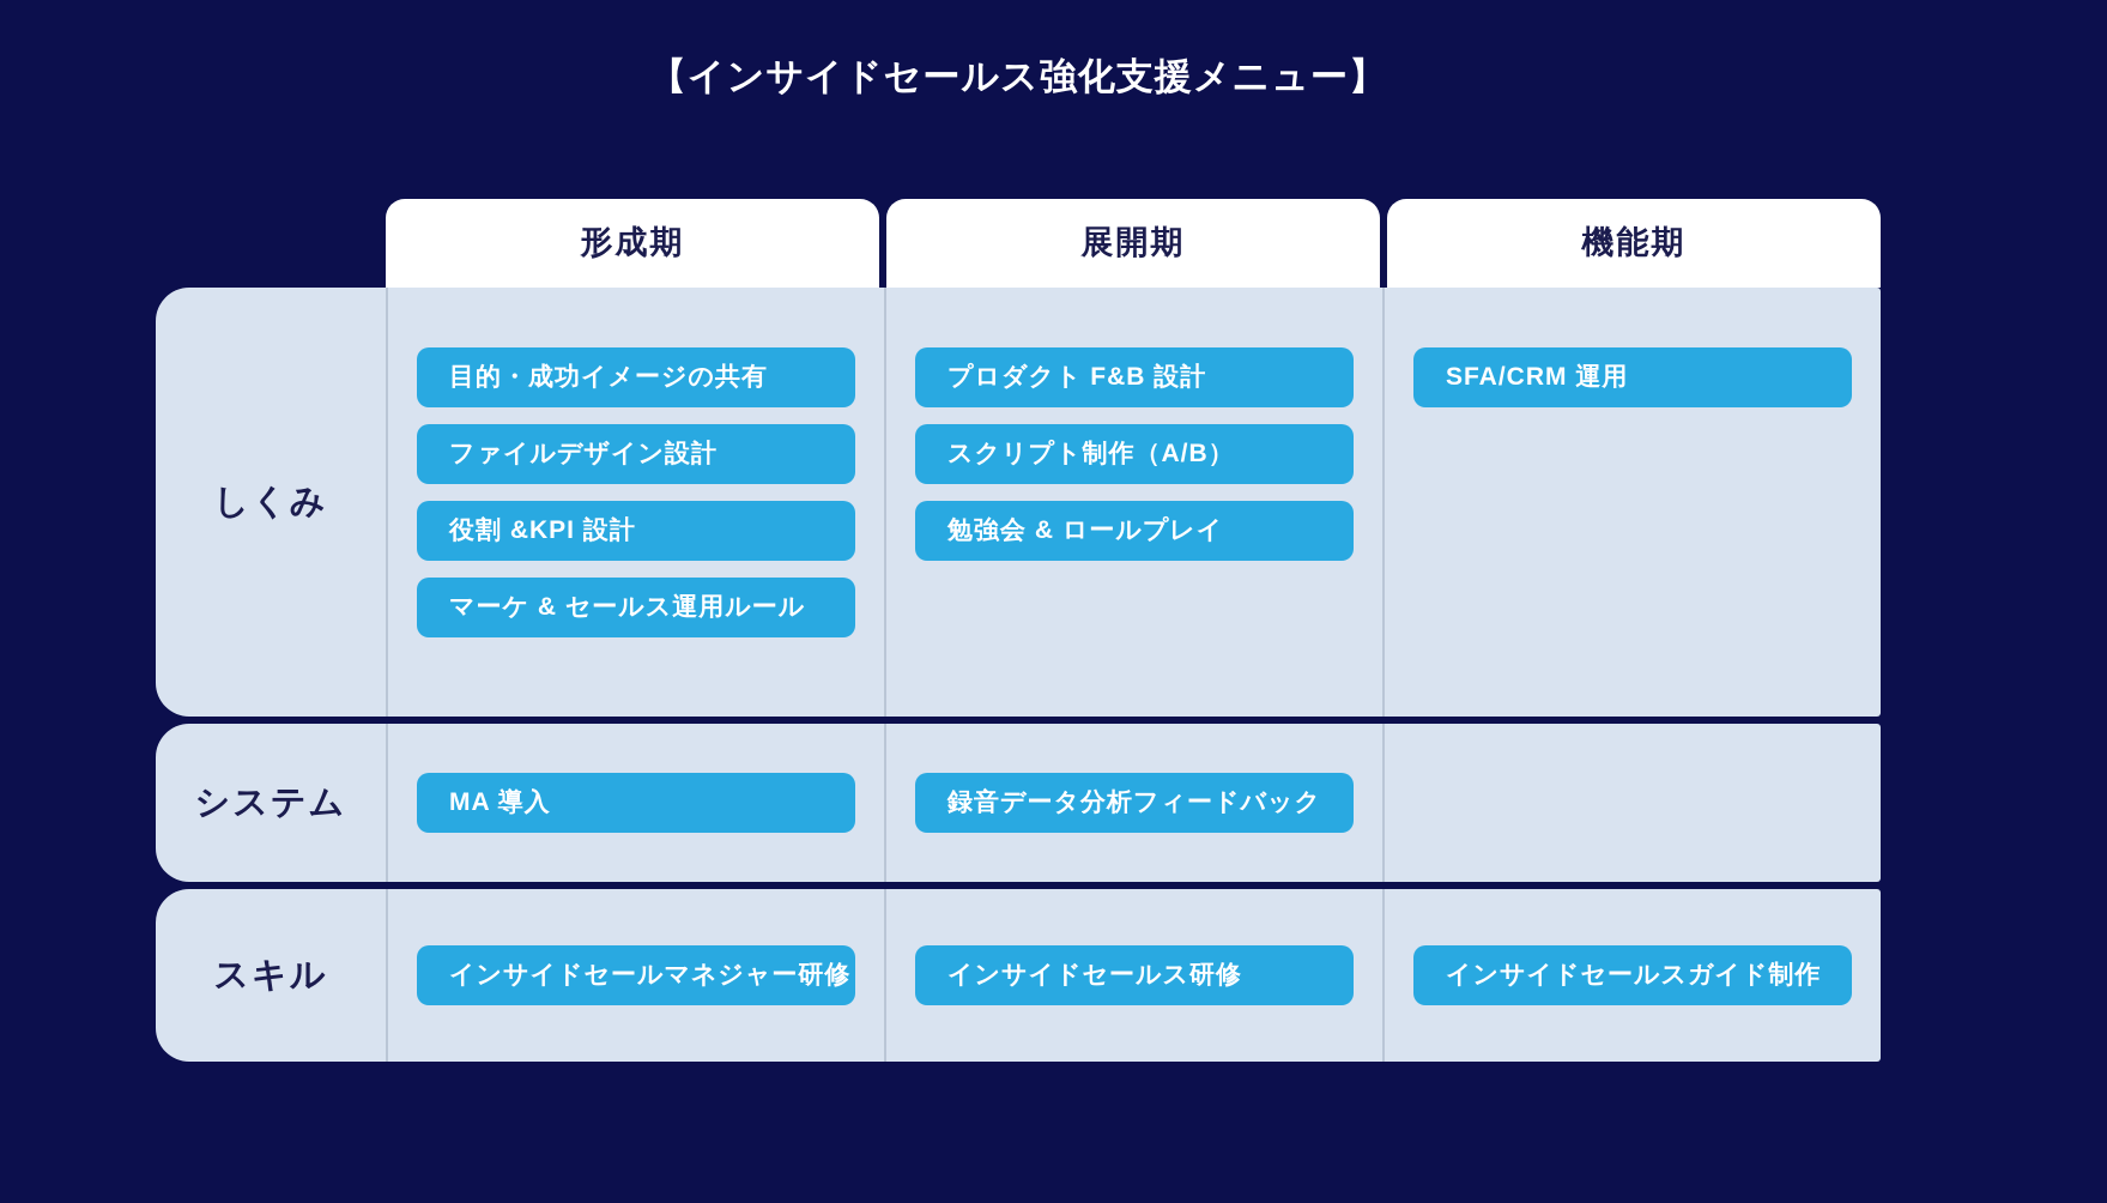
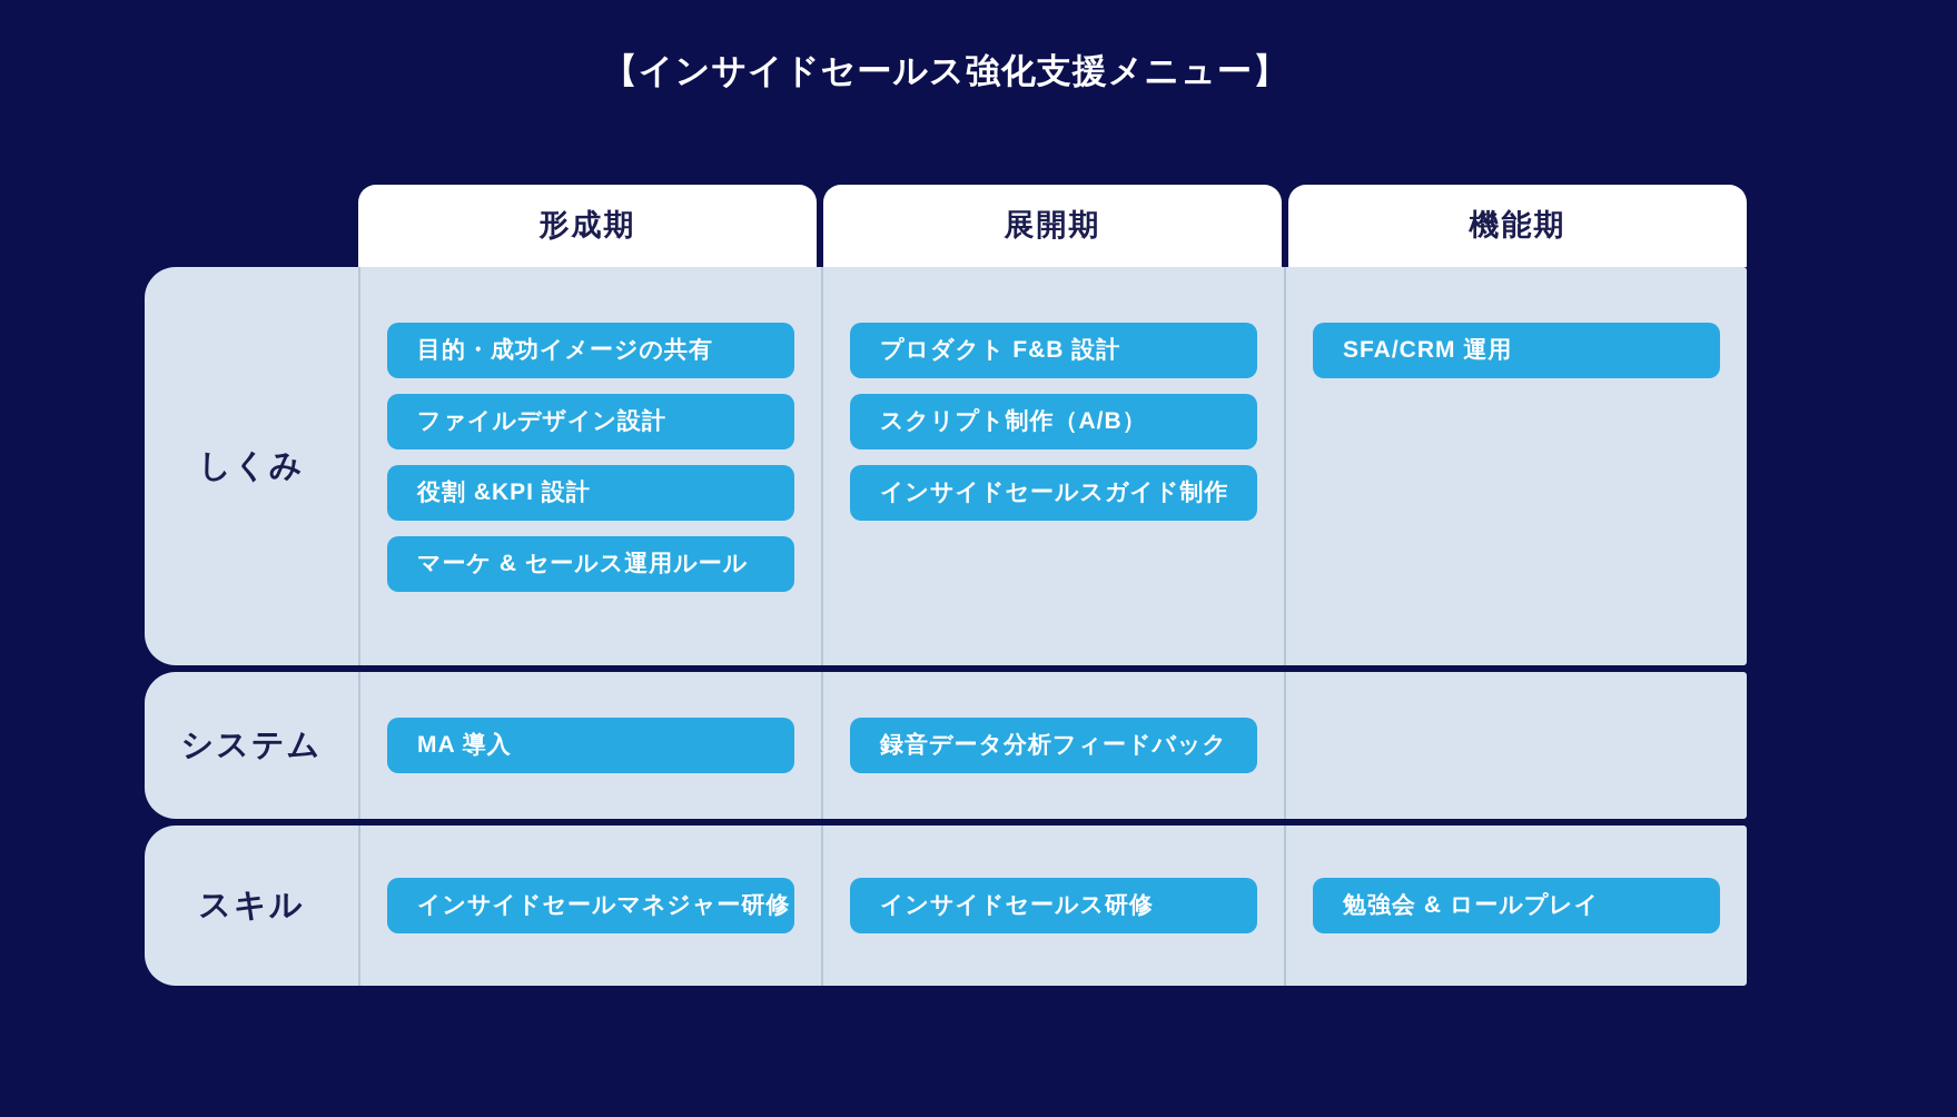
  【インサイドセールス強化支援メニュー】
  形成期
  展開期
  機能期
  しくみ
  目的・成功イメージの共有
  ファイルデザイン設計
  役割 &KPI 設計
  マーケ & セールス運用ルール
  プロダクト F&B 設計
  スクリプト制作（A/B）
- 勉強会 & ロールプレイ
+ インサイドセールスガイド制作
  SFA/CRM 運用
  システム
  MA 導入
  録音データ分析フィードバック
  スキル
  インサイドセールマネジャー研修
  インサイドセールス研修
- インサイドセールスガイド制作
+ 勉強会 & ロールプレイ
